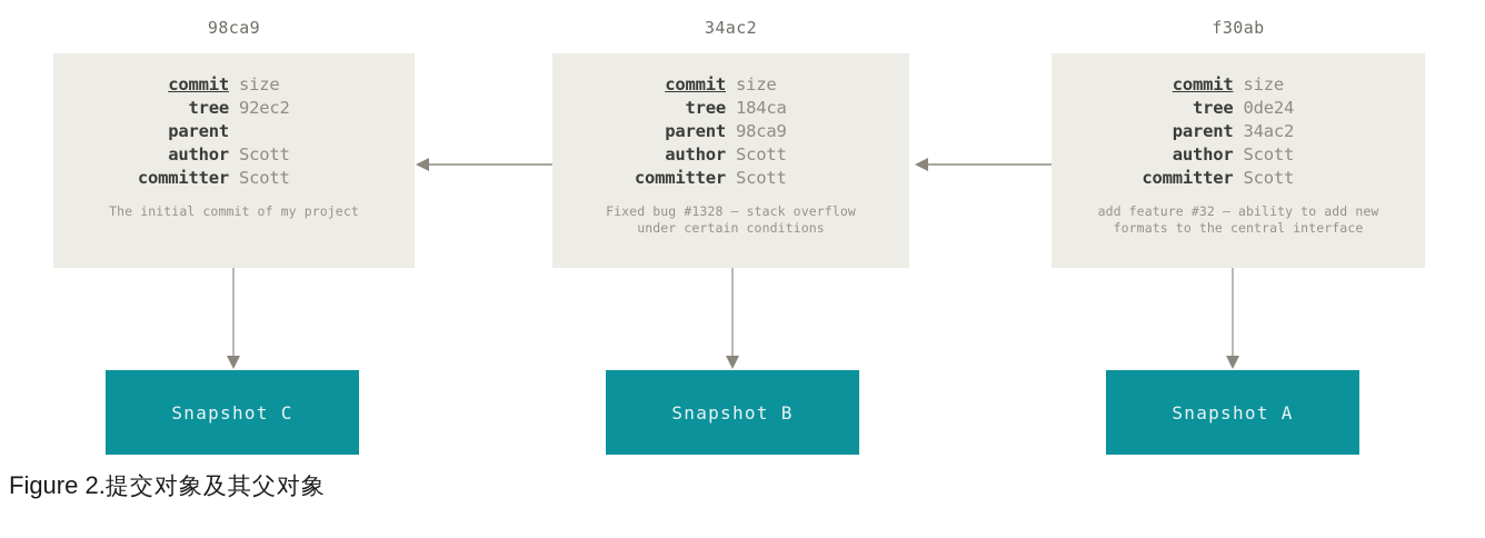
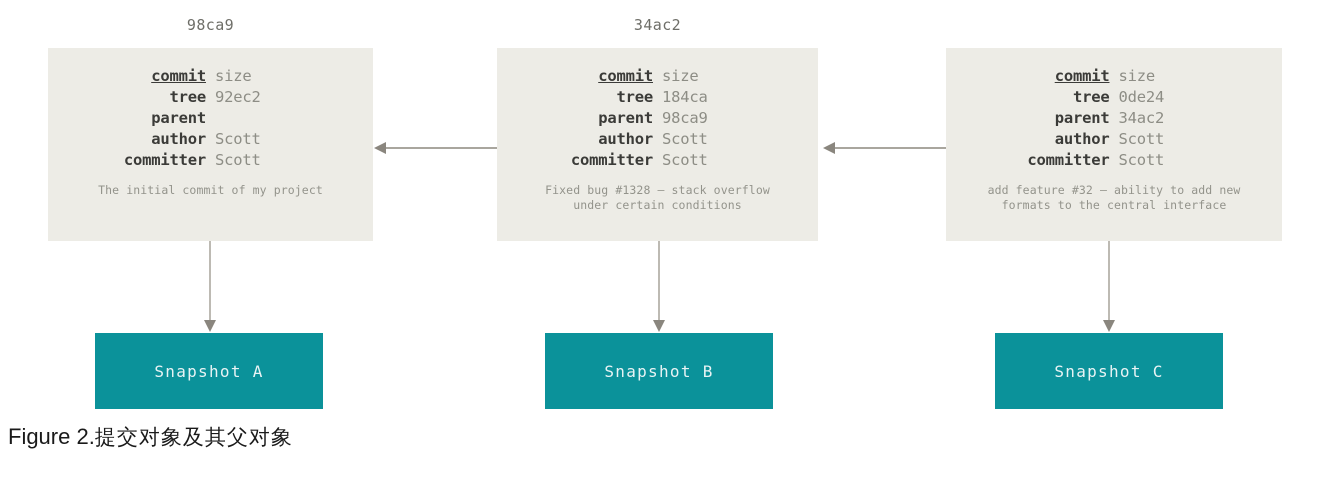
  98ca9
  commit
  size
  tree
  92ec2
  parent
  author
  Scott
  committer
  Scott
  The initial commit of my project
  34ac2
  commit
  size
  tree
  184ca
  parent
  98ca9
  author
  Scott
  committer
  Scott
  Fixed bug #1328 – stack overflow
  under certain conditions
- f30ab
  commit
  size
  tree
  0de24
  parent
  34ac2
  author
  Scott
  committer
  Scott
  add feature #32 – ability to add new
  formats to the central interface
- Snapshot C
+ Snapshot A
  Snapshot B
- Snapshot A
+ Snapshot C
  Figure 2.提交对象及其父对象
